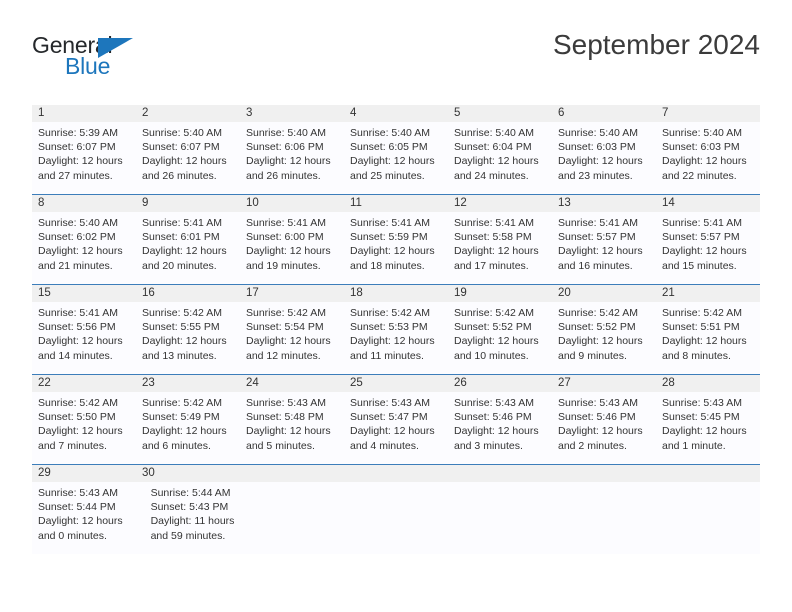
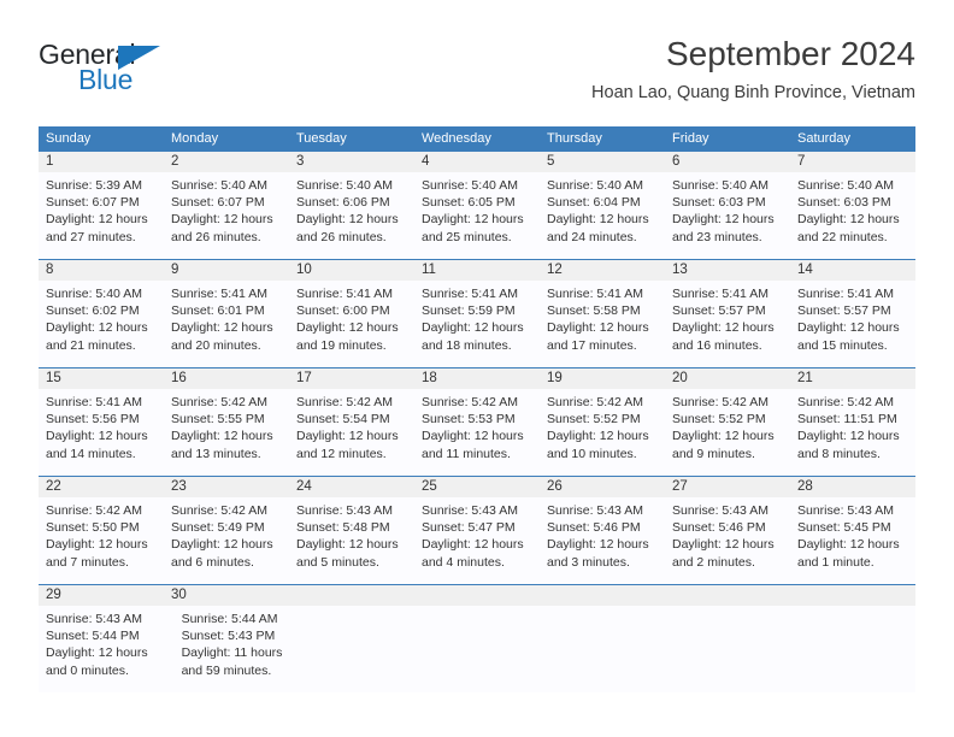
  General
  Blue
  September 2024
+ Hoan Lao, Quang Binh Province, Vietnam
+ Sunday
+ Monday
+ Tuesday
+ Wednesday
+ Thursday
+ Friday
+ Saturday
  1
  2
  3
  4
  5
  6
  7
  Sunrise: 5:39 AM
  Sunset: 6:07 PM
  Daylight: 12 hours
  and 27 minutes.
  Sunrise: 5:40 AM
  Sunset: 6:07 PM
  Daylight: 12 hours
  and 26 minutes.
  Sunrise: 5:40 AM
  Sunset: 6:06 PM
  Daylight: 12 hours
  and 26 minutes.
  Sunrise: 5:40 AM
  Sunset: 6:05 PM
  Daylight: 12 hours
  and 25 minutes.
  Sunrise: 5:40 AM
  Sunset: 6:04 PM
  Daylight: 12 hours
  and 24 minutes.
  Sunrise: 5:40 AM
  Sunset: 6:03 PM
  Daylight: 12 hours
  and 23 minutes.
  Sunrise: 5:40 AM
  Sunset: 6:03 PM
  Daylight: 12 hours
  and 22 minutes.
  8
  9
  10
  11
  12
  13
  14
  Sunrise: 5:40 AM
  Sunset: 6:02 PM
  Daylight: 12 hours
  and 21 minutes.
  Sunrise: 5:41 AM
  Sunset: 6:01 PM
  Daylight: 12 hours
  and 20 minutes.
  Sunrise: 5:41 AM
  Sunset: 6:00 PM
  Daylight: 12 hours
  and 19 minutes.
  Sunrise: 5:41 AM
  Sunset: 5:59 PM
  Daylight: 12 hours
  and 18 minutes.
  Sunrise: 5:41 AM
  Sunset: 5:58 PM
  Daylight: 12 hours
  and 17 minutes.
  Sunrise: 5:41 AM
  Sunset: 5:57 PM
  Daylight: 12 hours
  and 16 minutes.
  Sunrise: 5:41 AM
  Sunset: 5:57 PM
  Daylight: 12 hours
  and 15 minutes.
  15
  16
  17
  18
  19
  20
  21
  Sunrise: 5:41 AM
  Sunset: 5:56 PM
  Daylight: 12 hours
  and 14 minutes.
  Sunrise: 5:42 AM
  Sunset: 5:55 PM
  Daylight: 12 hours
  and 13 minutes.
  Sunrise: 5:42 AM
  Sunset: 5:54 PM
  Daylight: 12 hours
  and 12 minutes.
  Sunrise: 5:42 AM
  Sunset: 5:53 PM
  Daylight: 12 hours
  and 11 minutes.
  Sunrise: 5:42 AM
  Sunset: 5:52 PM
  Daylight: 12 hours
  and 10 minutes.
  Sunrise: 5:42 AM
  Sunset: 5:52 PM
  Daylight: 12 hours
  and 9 minutes.
  Sunrise: 5:42 AM
- Sunset: 5:51 PM
+ Sunset: 11:51 PM
  Daylight: 12 hours
  and 8 minutes.
  22
  23
  24
  25
  26
  27
  28
  Sunrise: 5:42 AM
  Sunset: 5:50 PM
  Daylight: 12 hours
  and 7 minutes.
  Sunrise: 5:42 AM
  Sunset: 5:49 PM
  Daylight: 12 hours
  and 6 minutes.
  Sunrise: 5:43 AM
  Sunset: 5:48 PM
  Daylight: 12 hours
  and 5 minutes.
  Sunrise: 5:43 AM
  Sunset: 5:47 PM
  Daylight: 12 hours
  and 4 minutes.
  Sunrise: 5:43 AM
  Sunset: 5:46 PM
  Daylight: 12 hours
  and 3 minutes.
  Sunrise: 5:43 AM
  Sunset: 5:46 PM
  Daylight: 12 hours
  and 2 minutes.
  Sunrise: 5:43 AM
  Sunset: 5:45 PM
  Daylight: 12 hours
  and 1 minute.
  29
  30
  Sunrise: 5:43 AM
  Sunset: 5:44 PM
  Daylight: 12 hours
  and 0 minutes.
  Sunrise: 5:44 AM
  Sunset: 5:43 PM
  Daylight: 11 hours
  and 59 minutes.
